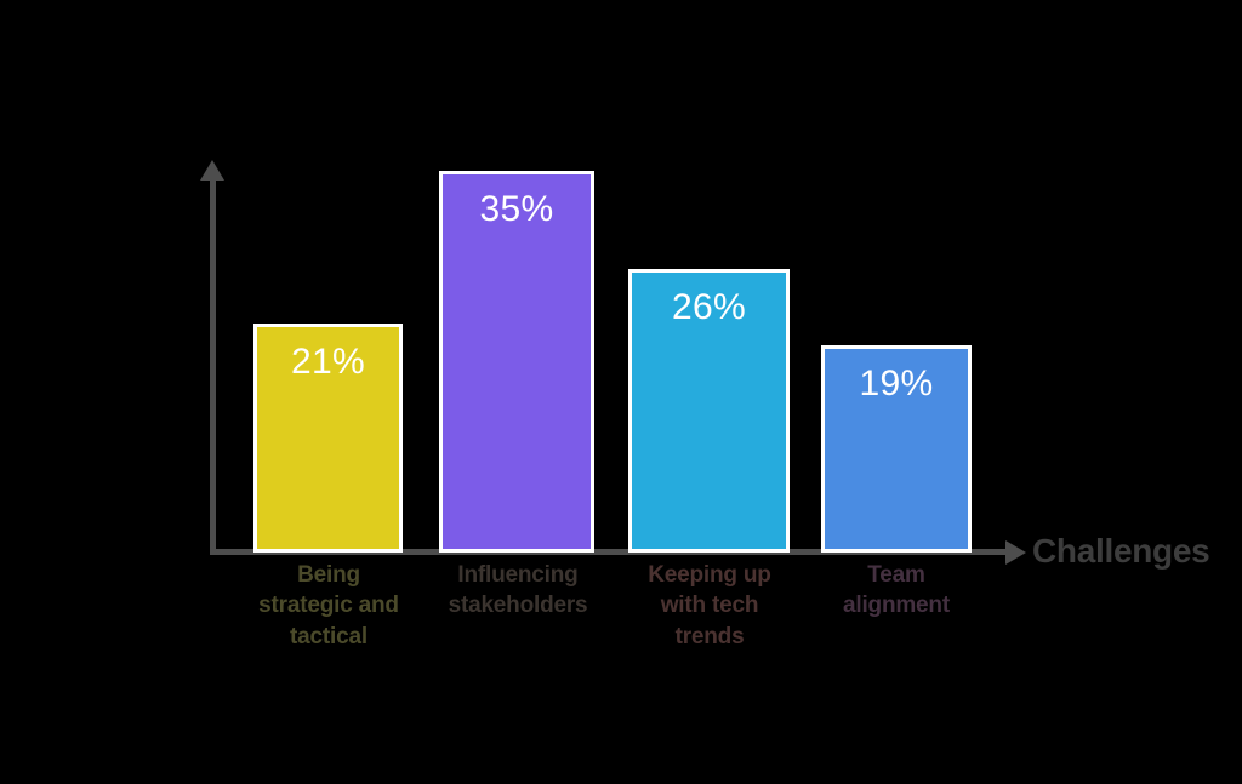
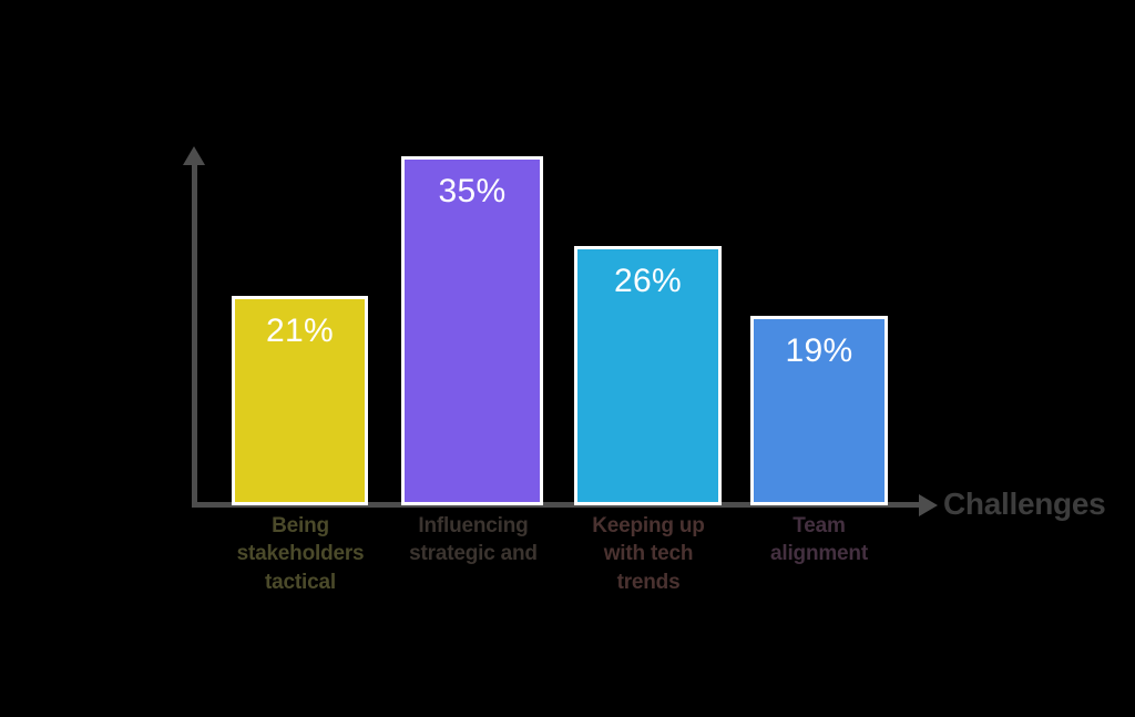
  Challenges
  21%
  35%
  26%
  19%
  Being
- strategic and
+ stakeholders
  tactical
  Influencing
- stakeholders
+ strategic and
  Keeping up
  with tech
  trends
  Team
  alignment
